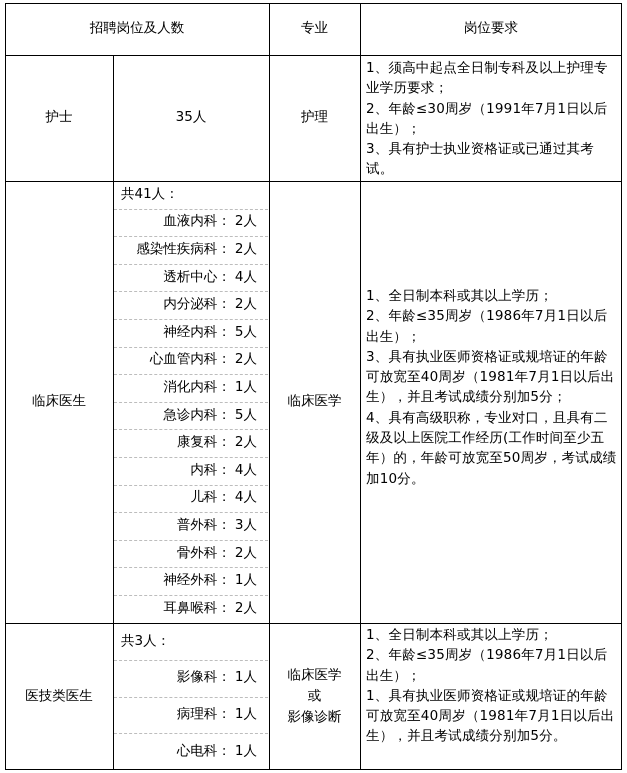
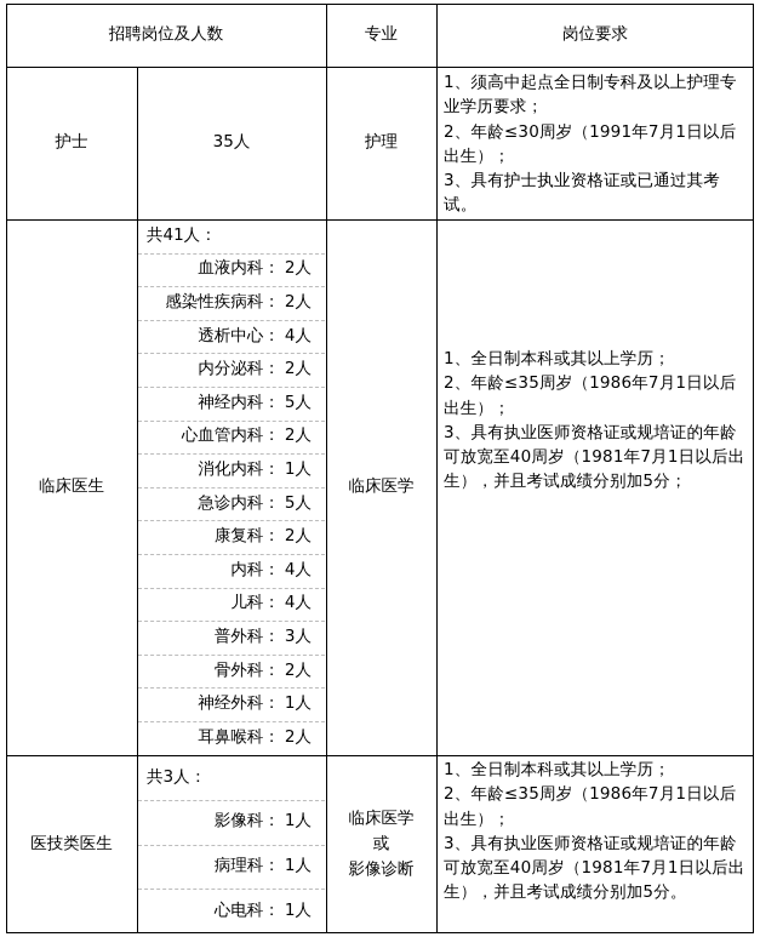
  招聘岗位及人数
  专业
  岗位要求
  护士
  35人
  护理
  1、须高中起点全日制专科及以上护理专业学历要求；
  2、年龄≤30周岁（1991年7月1日以后出生）；
  3、具有护士执业资格证或已通过其考试。
  临床医生
  临床医学
  共41人：
  血液内科：
  2人
  感染性疾病科：
  2人
  透析中心：
  4人
  内分泌科：
  2人
  神经内科：
  5人
  心血管内科：
  2人
  消化内科：
  1人
  急诊内科：
  5人
  康复科：
  2人
  内科：
  4人
  儿科：
  4人
  普外科：
  3人
  骨外科：
  2人
  神经外科：
  1人
  耳鼻喉科：
  2人
  1、全日制本科或其以上学历；
  2、年龄≤35周岁（1986年7月1日以后出生）；
  3、具有执业医师资格证或规培证的年龄可放宽至40周岁（1981年7月1日以后出生），并且考试成绩分别加5分；
- 4、具有高级职称，专业对口，且具有二级及以上医院工作经历(工作时间至少五年）的，年龄可放宽至50周岁，考试成绩加10分。
  医技类医生
  临床医学
  或
  影像诊断
  共3人：
  影像科：
  1人
  病理科：
  1人
  心电科：
  1人
  1、全日制本科或其以上学历；
  2、年龄≤35周岁（1986年7月1日以后出生）；
- 1、具有执业医师资格证或规培证的年龄可放宽至40周岁（1981年7月1日以后出生），并且考试成绩分别加5分。
+ 3、具有执业医师资格证或规培证的年龄可放宽至40周岁（1981年7月1日以后出生），并且考试成绩分别加5分。
